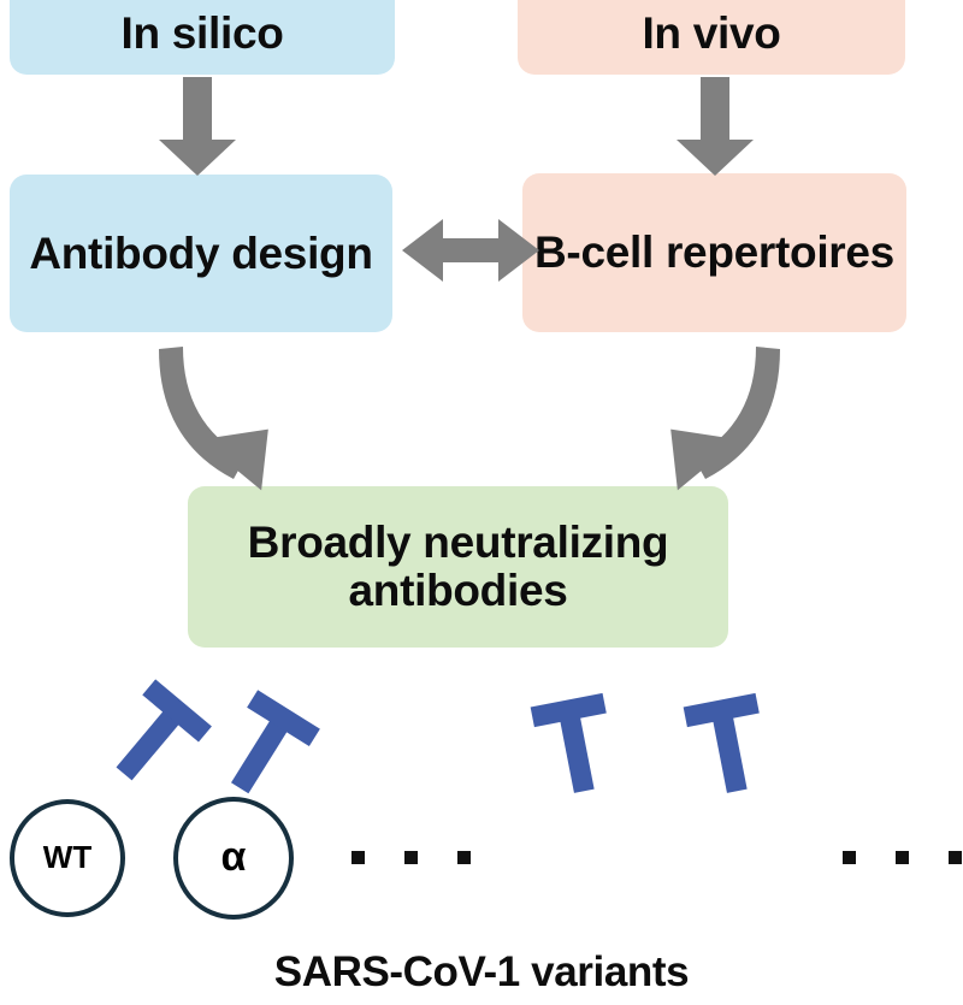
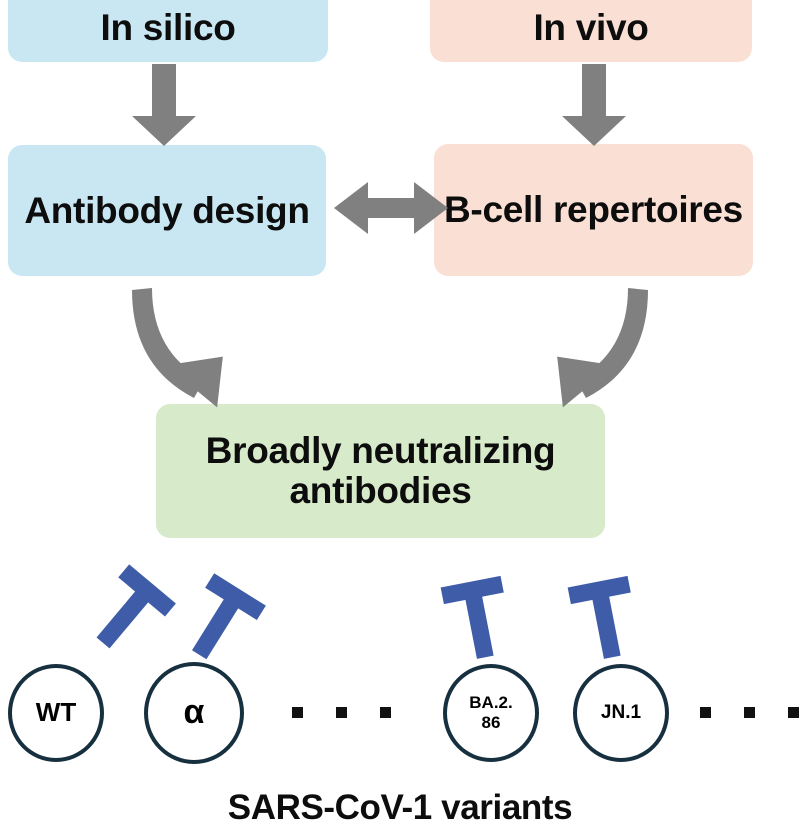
  In silico
  In vivo
  Antibody design
  B-cell repertoires
  Broadly neutralizing antibodies
  WT
  α
+ BA.2.
+ 86
+ JN.1
  SARS-CoV-1 variants
